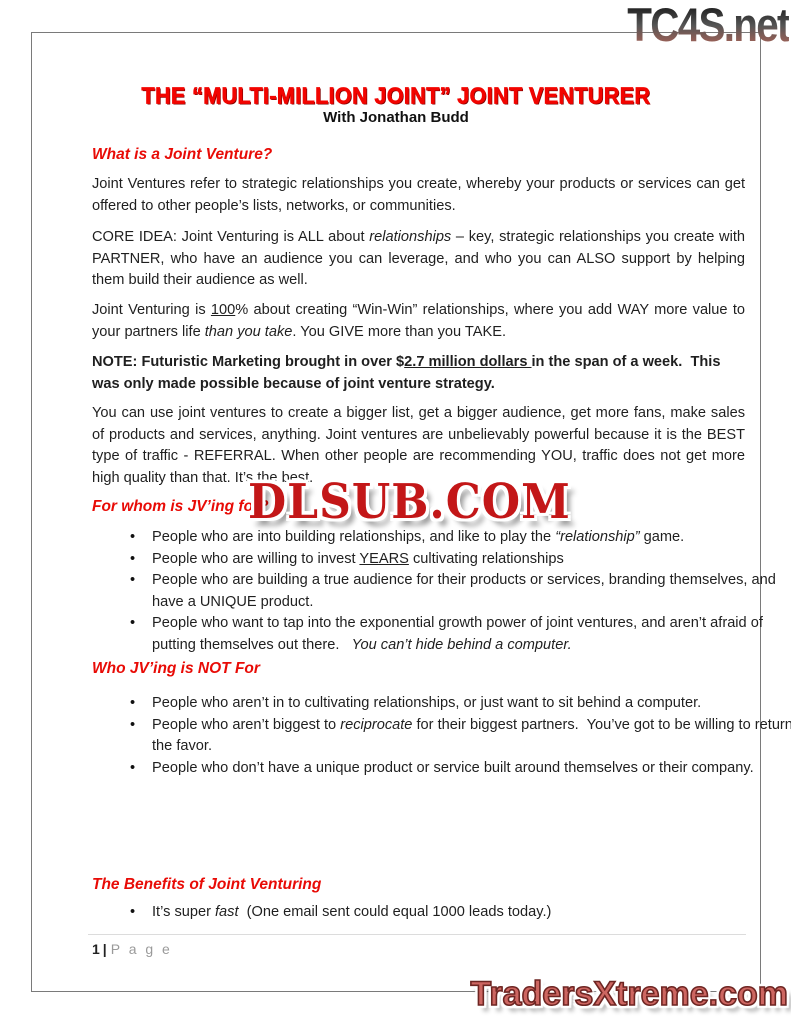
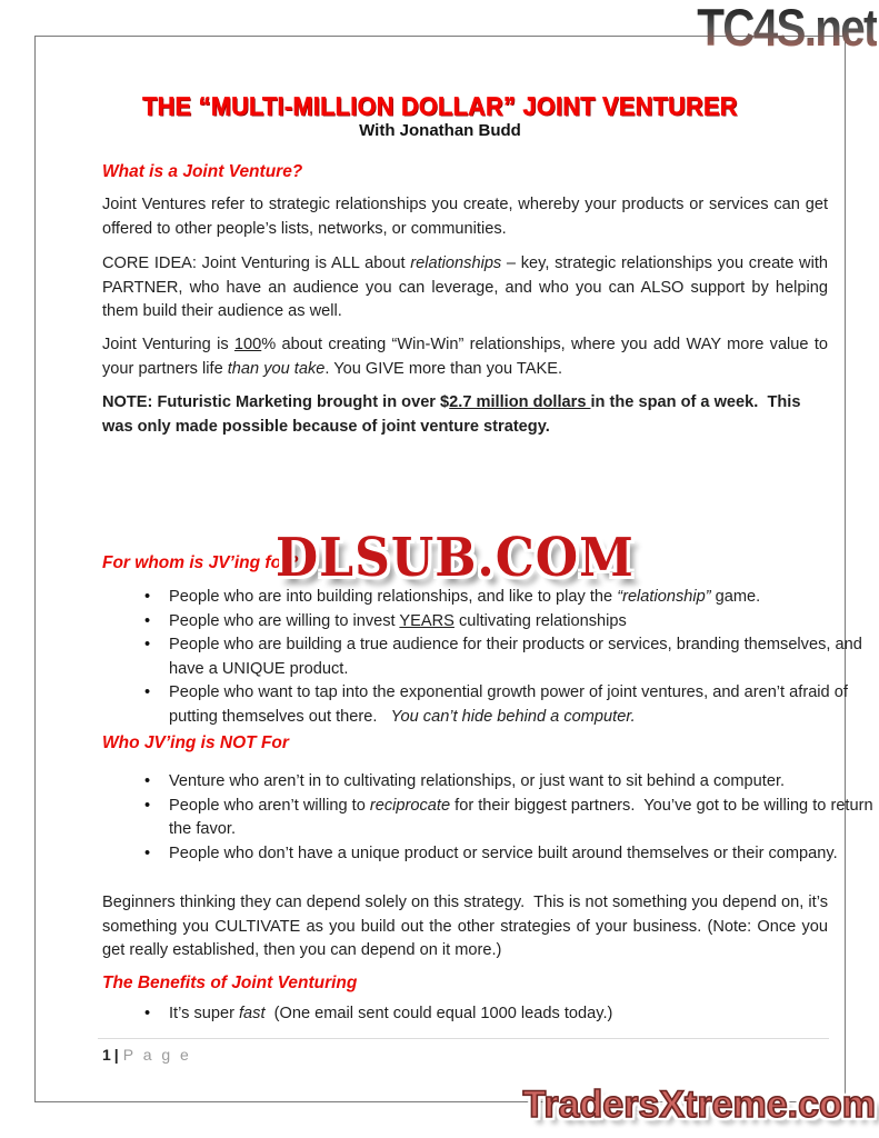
  TC4S.net
- THE “MULTI-MILLION JOINT” JOINT VENTURER
+ THE “MULTI-MILLION DOLLAR” JOINT VENTURER
  With Jonathan Budd
  What is a Joint Venture?
  Joint Ventures refer to strategic relationships you create, whereby your products or services can get offered to other people’s lists, networks, or communities.
  CORE IDEA: Joint Venturing is ALL about relationships – key, strategic relationships you create with PARTNER, who have an audience you can leverage, and who you can ALSO support by helping them build their audience as well.
  Joint Venturing is 100% about creating “Win-Win” relationships, where you add WAY more value to your partners life than you take. You GIVE more than you TAKE.
  NOTE: Futuristic Marketing brought in over $2.7 million dollars in the span of a week. This was only made possible because of joint venture strategy.
- You can use joint ventures to create a bigger list, get a bigger audience, get more fans, make sales of products and services, anything. Joint ventures are unbelievably powerful because it is the BEST type of traffic - REFERRAL. When other people are recommending YOU, traffic does not get more high quality than that. It’s the best.
  For whom is JV’ing for?
  DLSUB.COM
  People who are into building relationships, and like to play the “relationship” game.
  People who are willing to invest YEARS cultivating relationships
  People who are building a true audience for their products or services, branding themselves, and have a UNIQUE product.
  People who want to tap into the exponential growth power of joint ventures, and aren’t afraid of putting themselves out there. You can’t hide behind a computer.
  Who JV’ing is NOT For
- People who aren’t in to cultivating relationships, or just want to sit behind a computer.
+ Venture who aren’t in to cultivating relationships, or just want to sit behind a computer.
- People who aren’t biggest to reciprocate for their biggest partners. You’ve got to be willing to return the favor.
+ People who aren’t willing to reciprocate for their biggest partners. You’ve got to be willing to return the favor.
  People who don’t have a unique product or service built around themselves or their company.
+ Beginners thinking they can depend solely on this strategy. This is not something you depend on, it’s something you CULTIVATE as you build out the other strategies of your business. (Note: Once you get really established, then you can depend on it more.)
  The Benefits of Joint Venturing
  It’s super fast (One email sent could equal 1000 leads today.)
  1 | P a g e
  TradersXtreme.com
